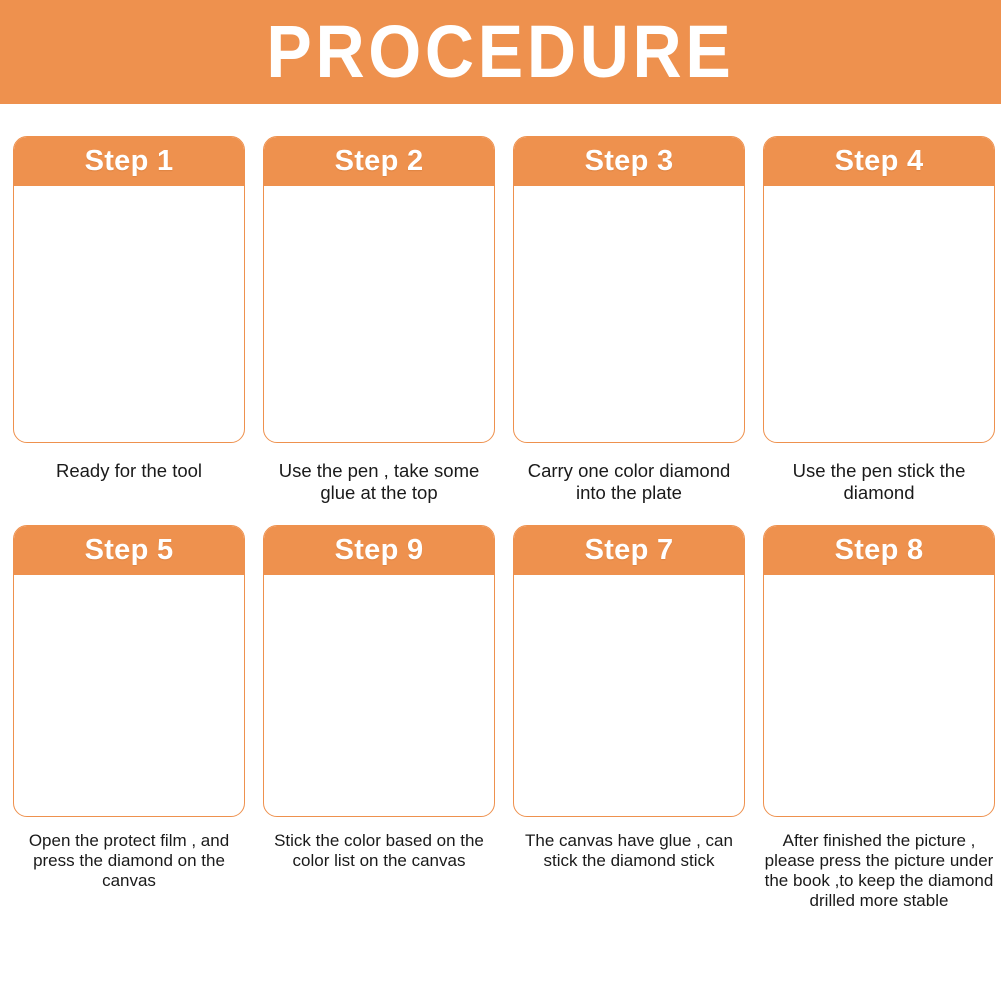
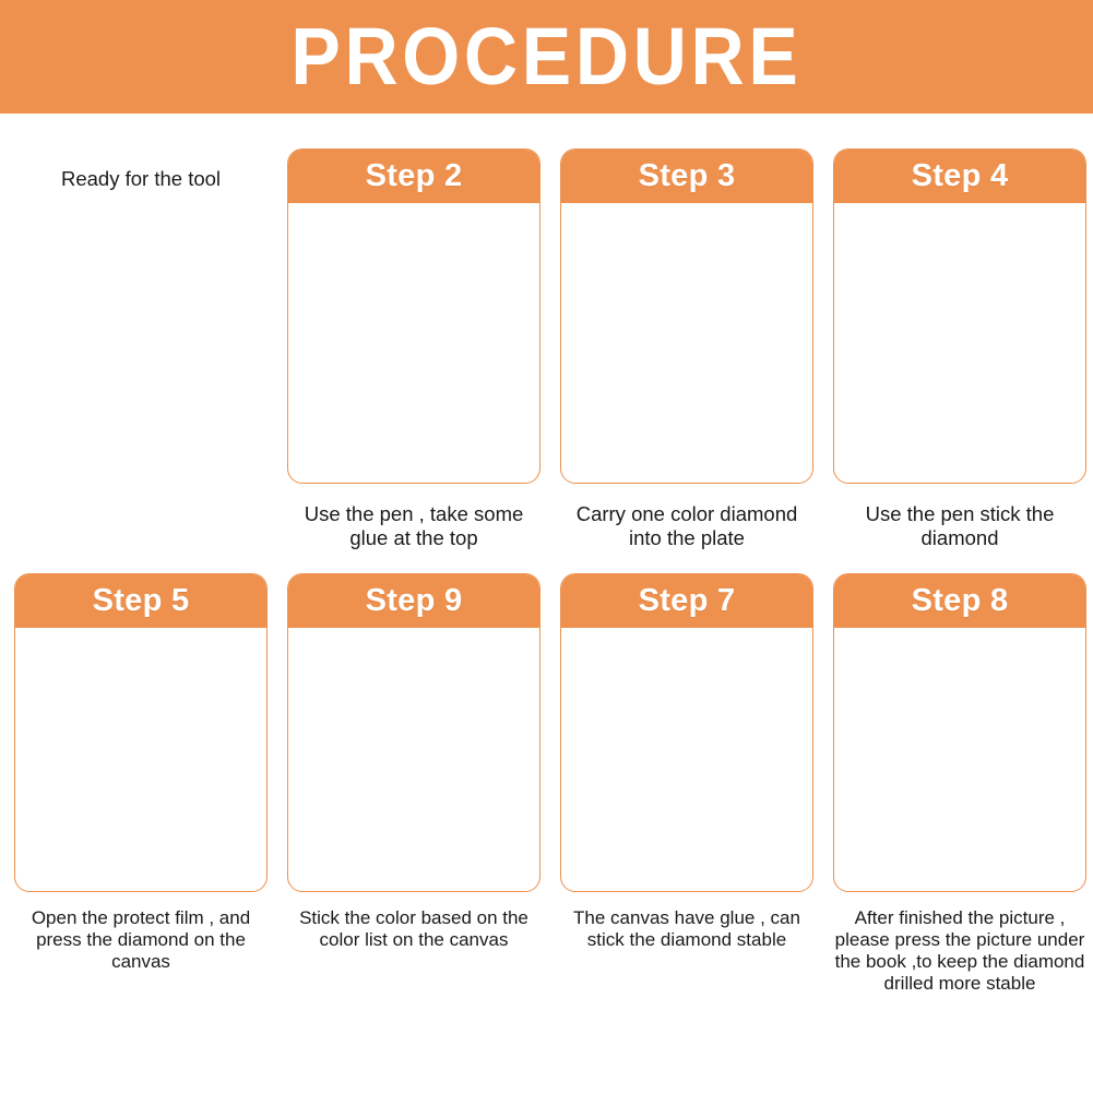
  PROCEDURE
- Step 1
  Ready for the tool
  Step 2
  Use the pen , take some glue at the top
  Step 3
  Carry one color diamond into the plate
  Step 4
  Use the pen stick the diamond
  Step 5
  Open the protect film , and press the diamond on the canvas
  Step 9
  Stick the color based on the color list on the canvas
  Step 7
- The canvas have glue , can stick the diamond stick
+ The canvas have glue , can stick the diamond stable
  Step 8
  After finished the picture , please press the picture under the book ,to keep the diamond drilled more stable
